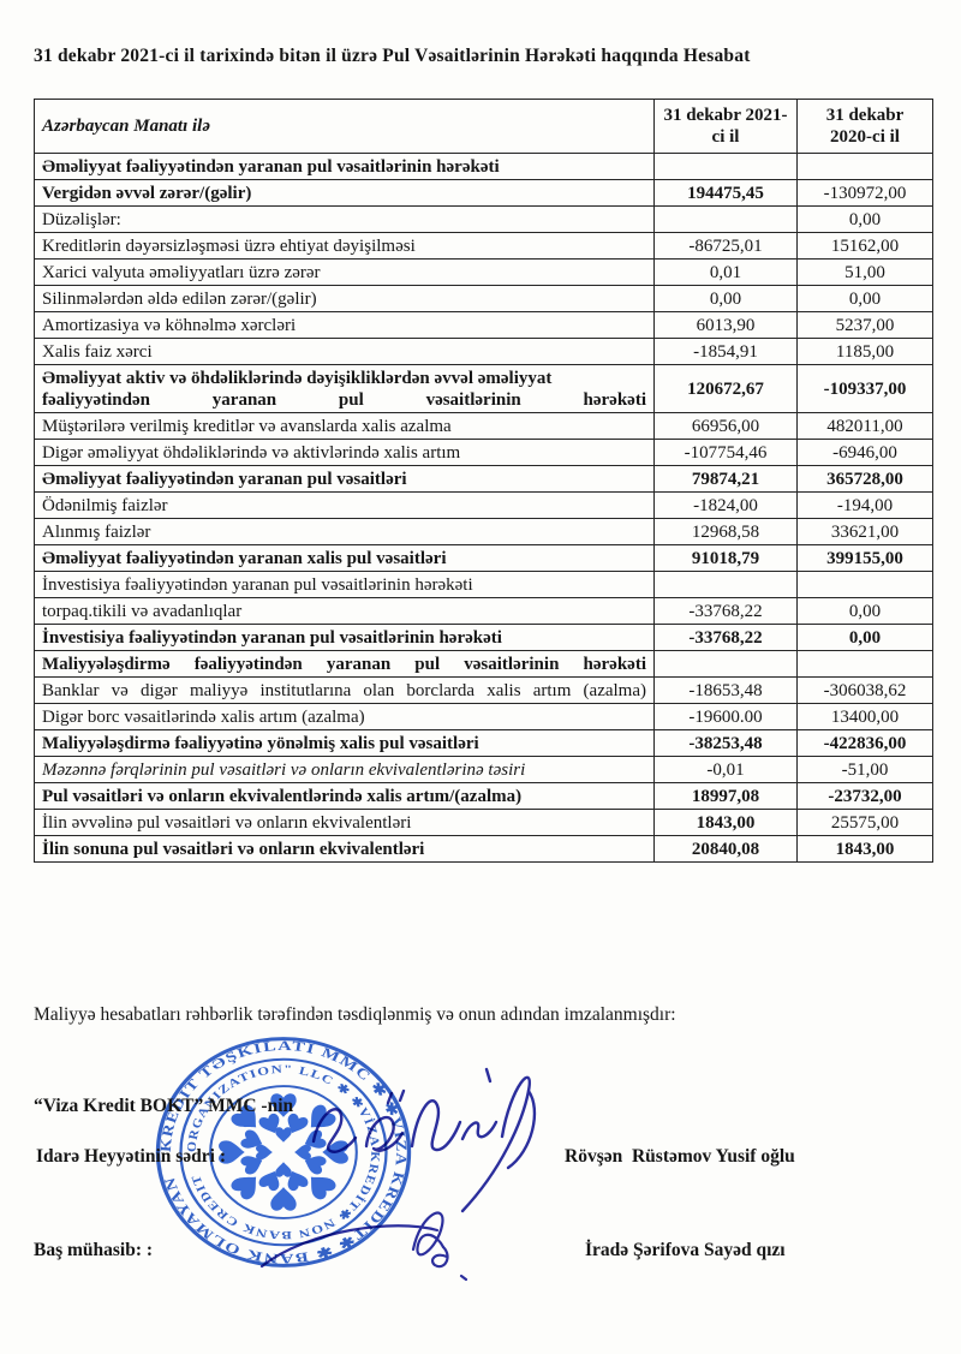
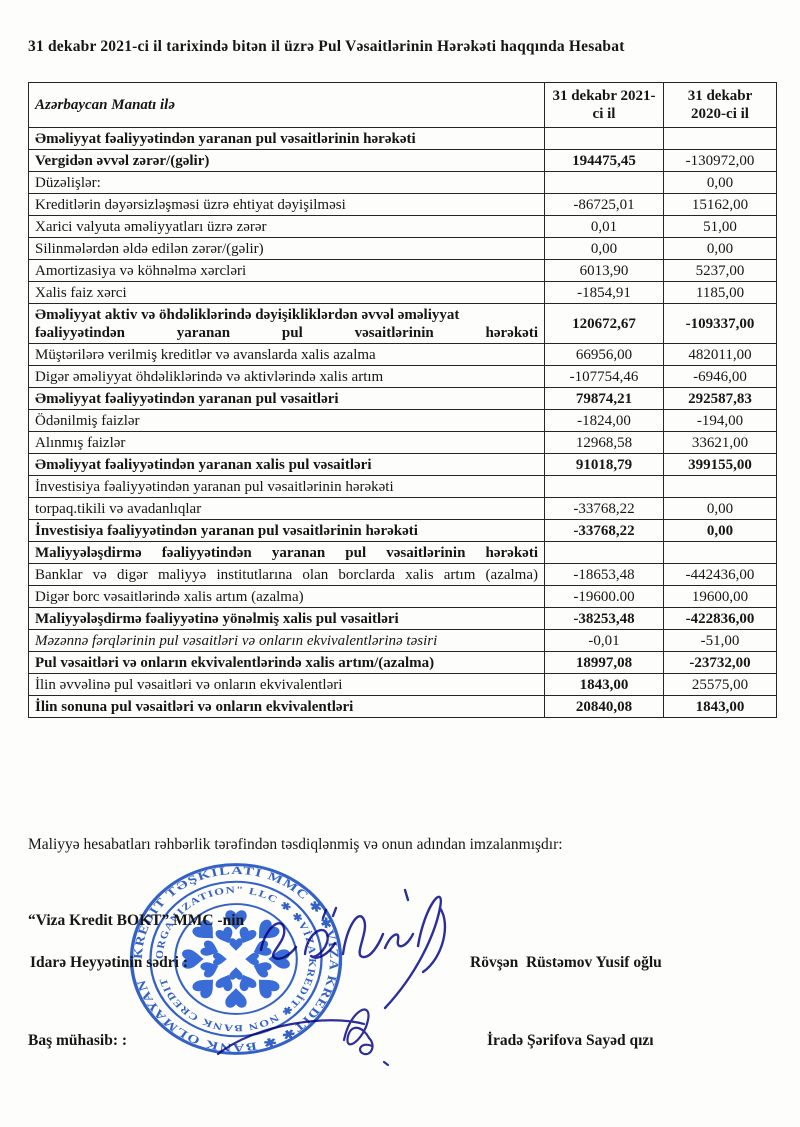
  31 dekabr 2021-ci il tarixində bitən il üzrə Pul Vəsaitlərinin Hərəkəti haqqında Hesabat
  Azərbaycan Manatı ilə	31 dekabr 2021-ci il	31 dekabr 2020-ci il
  Əməliyyat fəaliyyətindən yaranan pul vəsaitlərinin hərəkəti
  Vergidən əvvəl zərər/(gəlir)	194475,45	-130972,00
  Düzəlişlər:		0,00
  Kreditlərin dəyərsizləşməsi üzrə ehtiyat dəyişilməsi	-86725,01	15162,00
  Xarici valyuta əməliyyatları üzrə zərər	0,01	51,00
  Silinmələrdən əldə edilən zərər/(gəlir)	0,00	0,00
  Amortizasiya və köhnəlmə xərcləri	6013,90	5237,00
  Xalis faiz xərci	-1854,91	1185,00
  Əməliyyat aktiv və öhdəliklərində dəyişikliklərdən əvvəl əməliyyat fəaliyyətindən yaranan pul vəsaitlərinin hərəkəti	120672,67	-109337,00
  Müştərilərə verilmiş kreditlər və avanslarda xalis azalma	66956,00	482011,00
  Digər əməliyyat öhdəliklərində və aktivlərində xalis artım	-107754,46	-6946,00
- Əməliyyat fəaliyyətindən yaranan pul vəsaitləri	79874,21	365728,00
+ Əməliyyat fəaliyyətindən yaranan pul vəsaitləri	79874,21	292587,83
  Ödənilmiş faizlər	-1824,00	-194,00
  Alınmış faizlər	12968,58	33621,00
  Əməliyyat fəaliyyətindən yaranan xalis pul vəsaitləri	91018,79	399155,00
  İnvestisiya fəaliyyətindən yaranan pul vəsaitlərinin hərəkəti
  torpaq.tikili və avadanlıqlar	-33768,22	0,00
  İnvestisiya fəaliyyətindən yaranan pul vəsaitlərinin hərəkəti	-33768,22	0,00
  Maliyyələşdirmə fəaliyyətindən yaranan pul vəsaitlərinin hərəkəti
- Banklar və digər maliyyə institutlarına olan borclarda xalis artım (azalma)	-18653,48	-306038,62
+ Banklar və digər maliyyə institutlarına olan borclarda xalis artım (azalma)	-18653,48	-442436,00
- Digər borc vəsaitlərində xalis artım (azalma)	-19600.00	13400,00
+ Digər borc vəsaitlərində xalis artım (azalma)	-19600.00	19600,00
  Maliyyələşdirmə fəaliyyətinə yönəlmiş xalis pul vəsaitləri	-38253,48	-422836,00
  Məzənnə fərqlərinin pul vəsaitləri və onların ekvivalentlərinə təsiri	-0,01	-51,00
  Pul vəsaitləri və onların ekvivalentlərində xalis artım/(azalma)	18997,08	-23732,00
  İlin əvvəlinə pul vəsaitləri və onların ekvivalentləri	1843,00	25575,00
  İlin sonuna pul vəsaitləri və onların ekvivalentləri	20840,08	1843,00
  Maliyyə hesabatları rəhbərlik tərəfindən təsdiqlənmiş və onun adından imzalanmışdır:
  “Viza Kredit BOKT” MMC -nin
  Idarə Heyyətinin sədri :
  Rövşən Rüstəmov Yusif oğlu
  Baş mühasib: :
  İradə Şərifova Sayəd qızı
